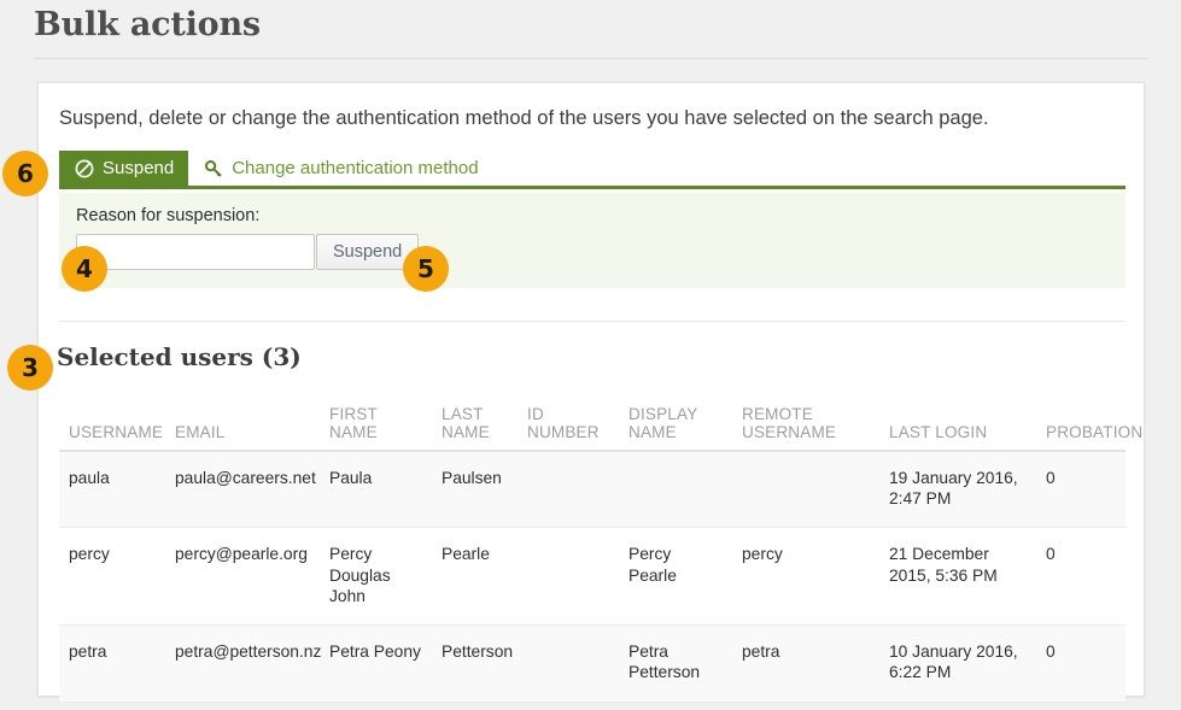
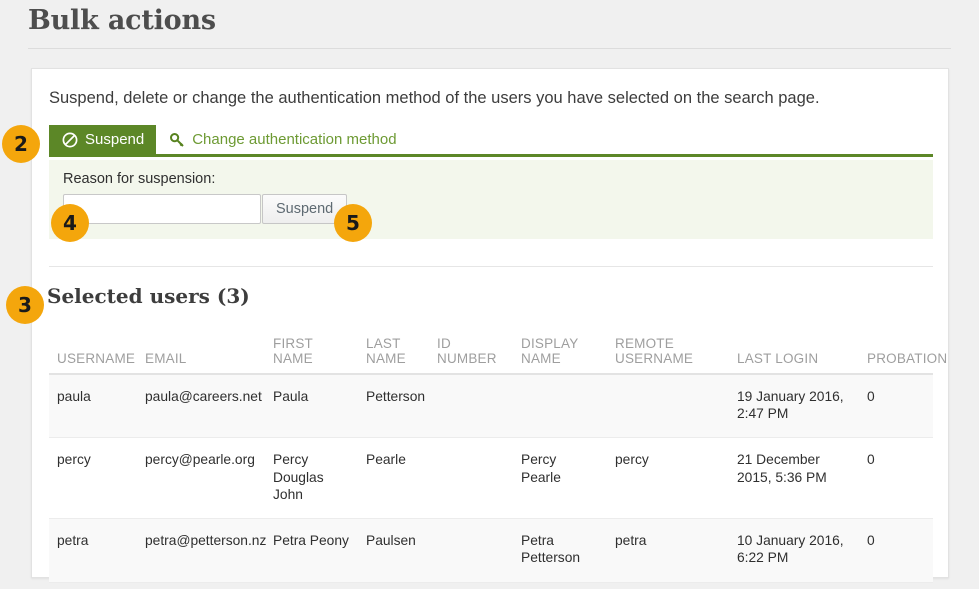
  Bulk actions
  Suspend, delete or change the authentication method of the users you have selected on the search page.
  Suspend
  Change authentication method
  Reason for suspension:
  Suspend
  Selected users (3)
  USERNAME	EMAIL	FIRST NAME	LAST NAME	ID NUMBER	DISPLAY NAME	REMOTE USERNAME	LAST LOGIN	PROBATION
- paula	paula@careers.net	Paula	Paulsen				19 January 2016, 2:47 PM	0
+ paula	paula@careers.net	Paula	Petterson				19 January 2016, 2:47 PM	0
  percy	percy@pearle.org	Percy Douglas John	Pearle		Percy Pearle	percy	21 December 2015, 5:36 PM	0
- petra	petra@petterson.nz	Petra Peony	Petterson		Petra Petterson	petra	10 January 2016, 6:22 PM	0
+ petra	petra@petterson.nz	Petra Peony	Paulsen		Petra Petterson	petra	10 January 2016, 6:22 PM	0
- 6
+ 2
  3
  4
  5
